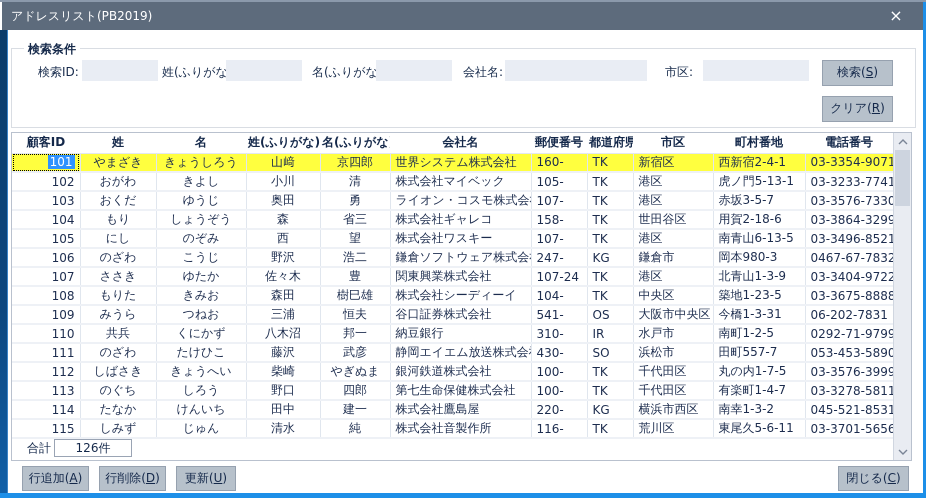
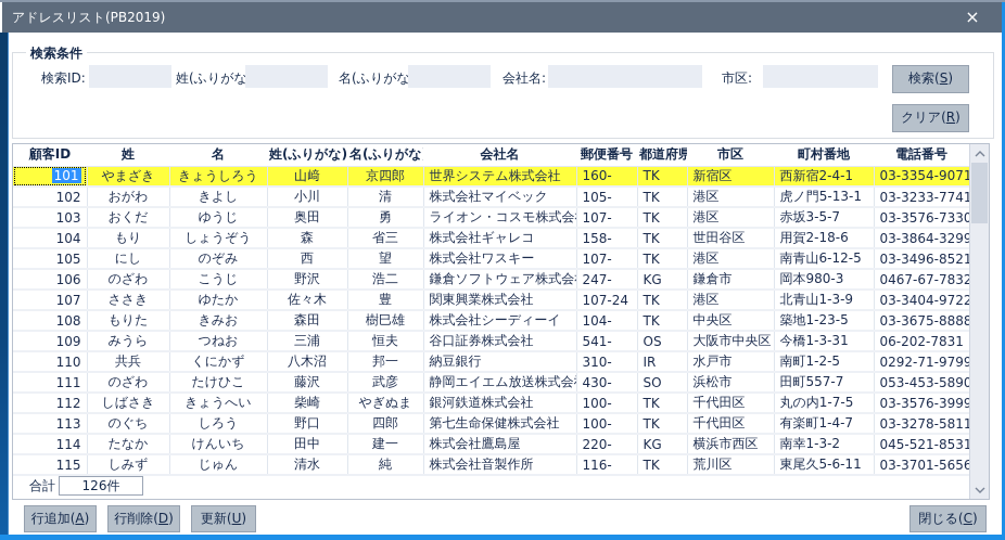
  アドレスリスト(PB2019)
  ×
  検索条件
  検索ID:
  姓(ふりがな
  名(ふりがな
  会社名:
  市区:
  検索(S)
  クリア(R)
  顧客ID	姓	名	姓(ふりがな)	名(ふりがな	会社名	郵便番号	都道府県	市区	町村番地	電話番号
  101	やまざき	きょうしろう	山﨑	京四郎	世界システム株式会社	160-	TK	新宿区	西新宿2-4-1	03-3354-9071
  102	おがわ	きよし	小川	清	株式会社マイベック	105-	TK	港区	虎ノ門5-13-1	03-3233-7741
  103	おくだ	ゆうじ	奥田	勇	ライオン・コスモ株式会	107-	TK	港区	赤坂3-5-7	03-3576-7330
  104	もり	しょうぞう	森	省三	株式会社ギャレコ	158-	TK	世田谷区	用賀2-18-6	03-3864-3299
- 105	にし	のぞみ	西	望	株式会社ワスキー	107-	TK	港区	南青山6-13-5	03-3496-8521
+ 105	にし	のぞみ	西	望	株式会社ワスキー	107-	TK	港区	南青山6-12-5	03-3496-8521
  106	のざわ	こうじ	野沢	浩二	鎌倉ソフトウェア株式会	247-	KG	鎌倉市	岡本980-3	0467-67-7832
  107	ささき	ゆたか	佐々木	豊	関東興業株式会社	107-24	TK	港区	北青山1-3-9	03-3404-9722
  108	もりた	きみお	森田	樹巳雄	株式会社シーディーイ	104-	TK	中央区	築地1-23-5	03-3675-8888
  109	みうら	つねお	三浦	恒夫	谷口証券株式会社	541-	OS	大阪市中央区	今橋1-3-31	06-202-7831
  110	共兵	くにかず	八木沼	邦一	納豆銀行	310-	IR	水戸市	南町1-2-5	0292-71-9799
  111	のざわ	たけひこ	藤沢	武彦	静岡エイエム放送株式会	430-	SO	浜松市	田町557-7	053-453-5890
  112	しばさき	きょうへい	柴崎	やぎぬま	銀河鉄道株式会社	100-	TK	千代田区	丸の内1-7-5	03-3576-3999
  113	のぐち	しろう	野口	四郎	第七生命保健株式会社	100-	TK	千代田区	有楽町1-4-7	03-3278-5811
  114	たなか	けんいち	田中	建一	株式会社鷹島屋	220-	KG	横浜市西区	南幸1-3-2	045-521-8531
  115	しみず	じゅん	清水	純	株式会社音製作所	116-	TK	荒川区	東尾久5-6-11	03-3701-5656
  合計
  126件
  行追加(A)
  行削除(D)
  更新(U)
  閉じる(C)
